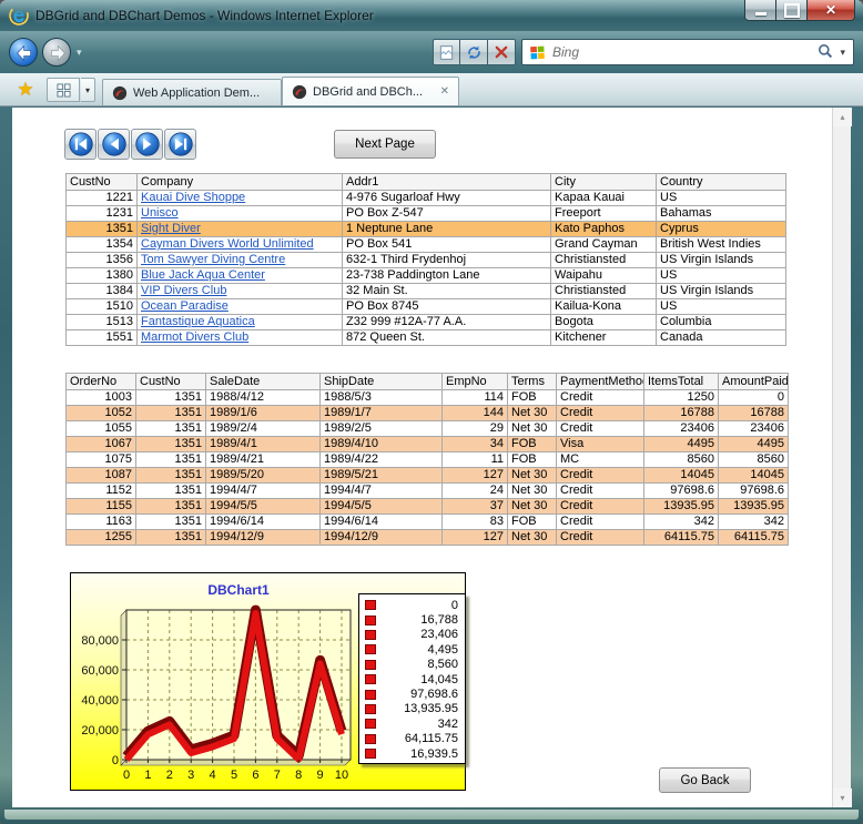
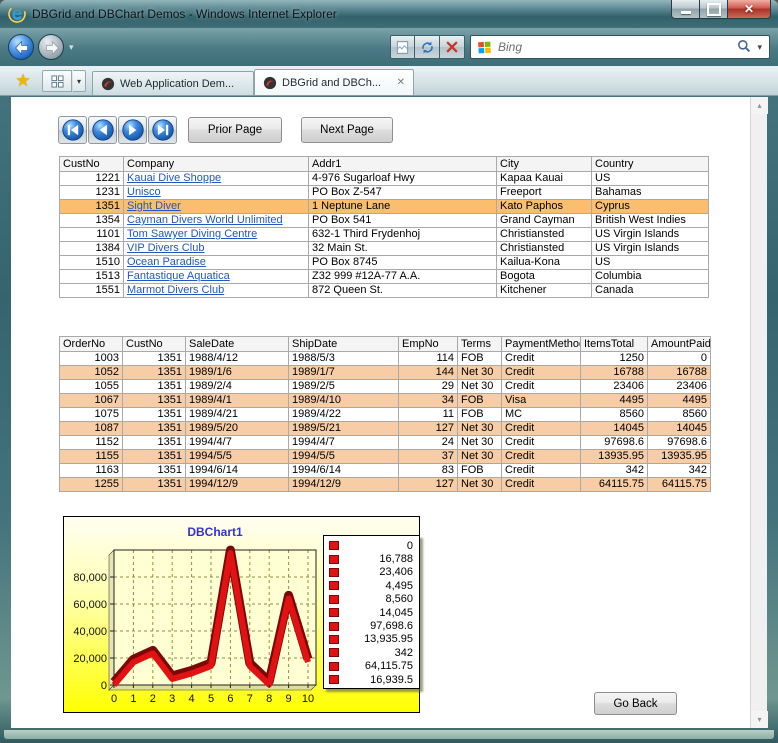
  DBGrid and DBChart Demos - Windows Internet Explorer
  Bing
  Web Application Dem...
  DBGrid and DBCh...
+ Prior Page
  Next Page
  CustNo	Company	Addr1	City	Country
  1221	Kauai Dive Shoppe	4-976 Sugarloaf Hwy	Kapaa Kauai	US
  1231	Unisco	PO Box Z-547	Freeport	Bahamas
  1351	Sight Diver	1 Neptune Lane	Kato Paphos	Cyprus
  1354	Cayman Divers World Unlimited	PO Box 541	Grand Cayman	British West Indies
- 1356	Tom Sawyer Diving Centre	632-1 Third Frydenhoj	Christiansted	US Virgin Islands
+ 1101	Tom Sawyer Diving Centre	632-1 Third Frydenhoj	Christiansted	US Virgin Islands
- 1380	Blue Jack Aqua Center	23-738 Paddington Lane	Waipahu	US
  1384	VIP Divers Club	32 Main St.	Christiansted	US Virgin Islands
  1510	Ocean Paradise	PO Box 8745	Kailua-Kona	US
  1513	Fantastique Aquatica	Z32 999 #12A-77 A.A.	Bogota	Columbia
  1551	Marmot Divers Club	872 Queen St.	Kitchener	Canada
  OrderNo	CustNo	SaleDate	ShipDate	EmpNo	Terms	PaymentMetho	ItemsTotal	AmountPaid
  1003	1351	1988/4/12	1988/5/3	114	FOB	Credit	1250	0
  1052	1351	1989/1/6	1989/1/7	144	Net 30	Credit	16788	16788
  1055	1351	1989/2/4	1989/2/5	29	Net 30	Credit	23406	23406
  1067	1351	1989/4/1	1989/4/10	34	FOB	Visa	4495	4495
  1075	1351	1989/4/21	1989/4/22	11	FOB	MC	8560	8560
  1087	1351	1989/5/20	1989/5/21	127	Net 30	Credit	14045	14045
  1152	1351	1994/4/7	1994/4/7	24	Net 30	Credit	97698.6	97698.6
  1155	1351	1994/5/5	1994/5/5	37	Net 30	Credit	13935.95	13935.95
  1163	1351	1994/6/14	1994/6/14	83	FOB	Credit	342	342
  1255	1351	1994/12/9	1994/12/9	127	Net 30	Credit	64115.75	64115.75
  DBChart1
  0
  20,000
  40,000
  60,000
  80,000
  0
  1
  2
  3
  4
  5
  6
  7
  8
  9
  10
  0
  16,788
  23,406
  4,495
  8,560
  14,045
  97,698.6
  13,935.95
  342
  64,115.75
  16,939.5
  Go Back
